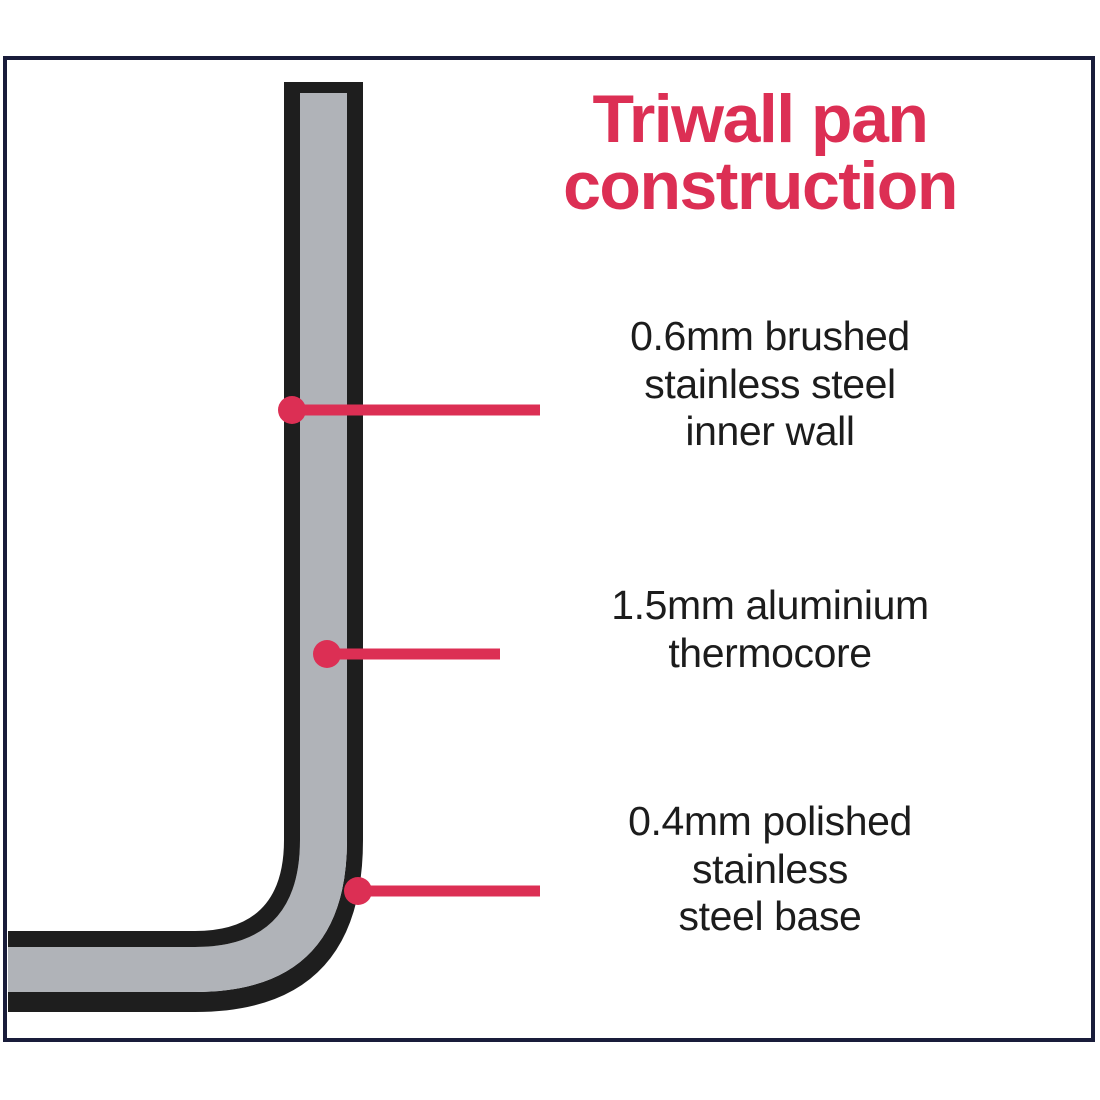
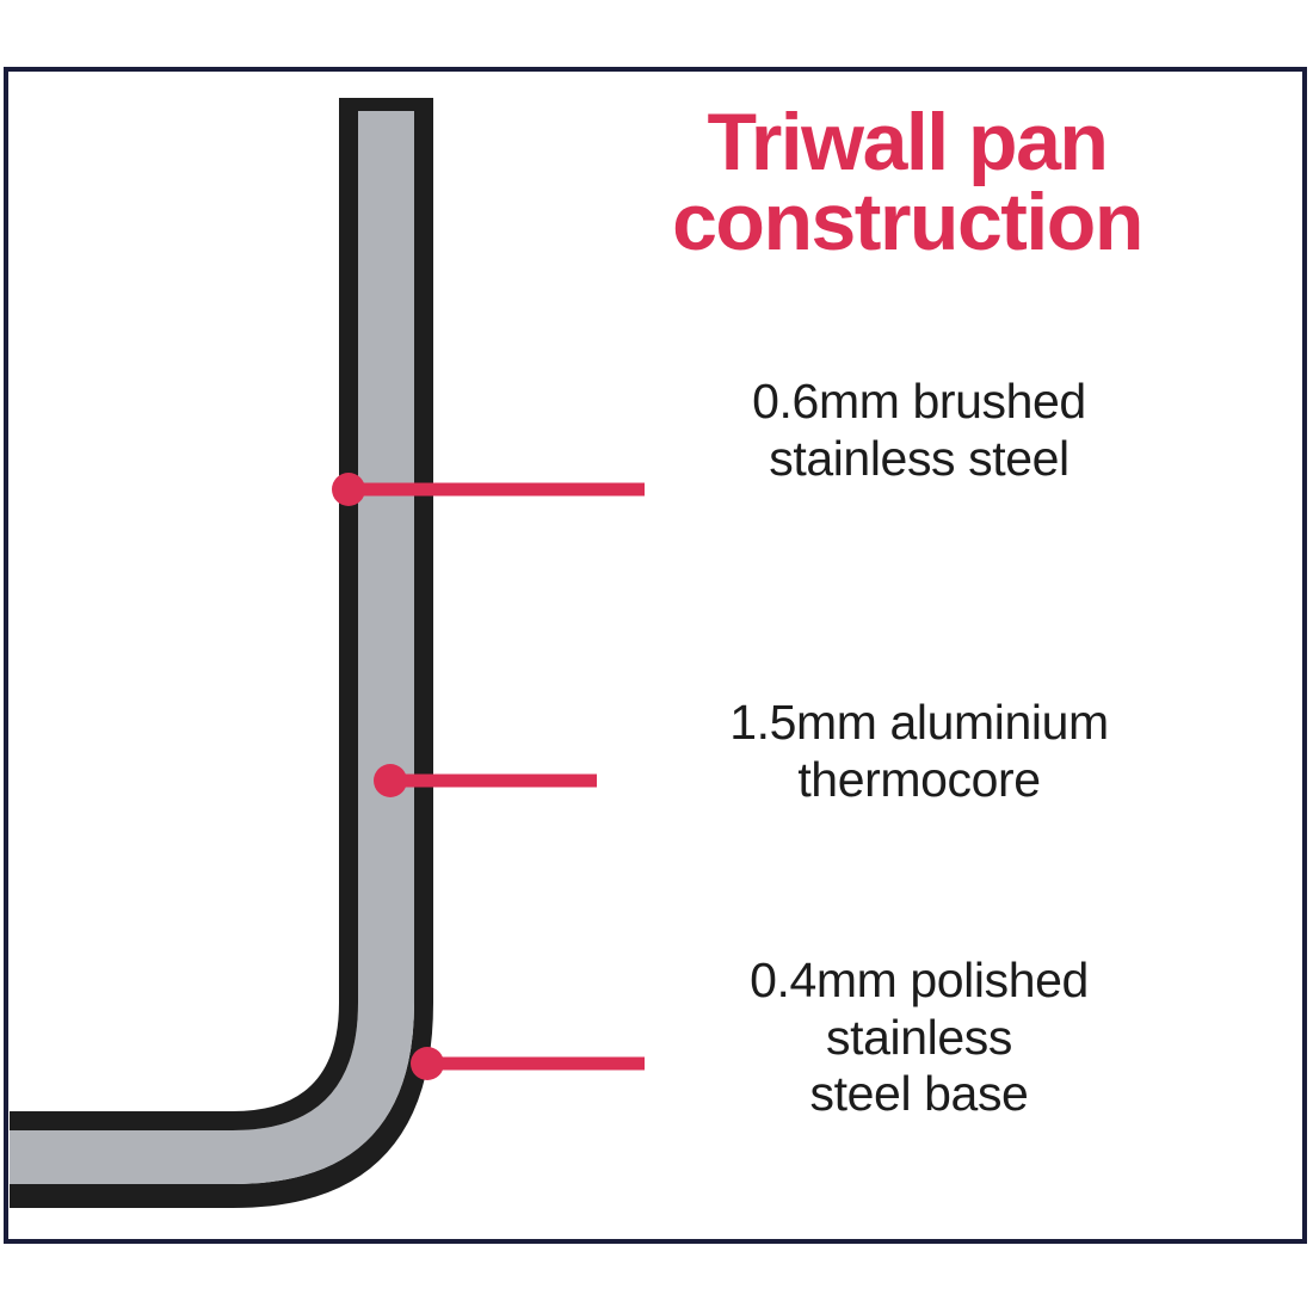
  Triwall pan
  construction
  0.6mm brushed
  stainless steel
- inner wall
  1.5mm aluminium
  thermocore
  0.4mm polished
  stainless
  steel base
